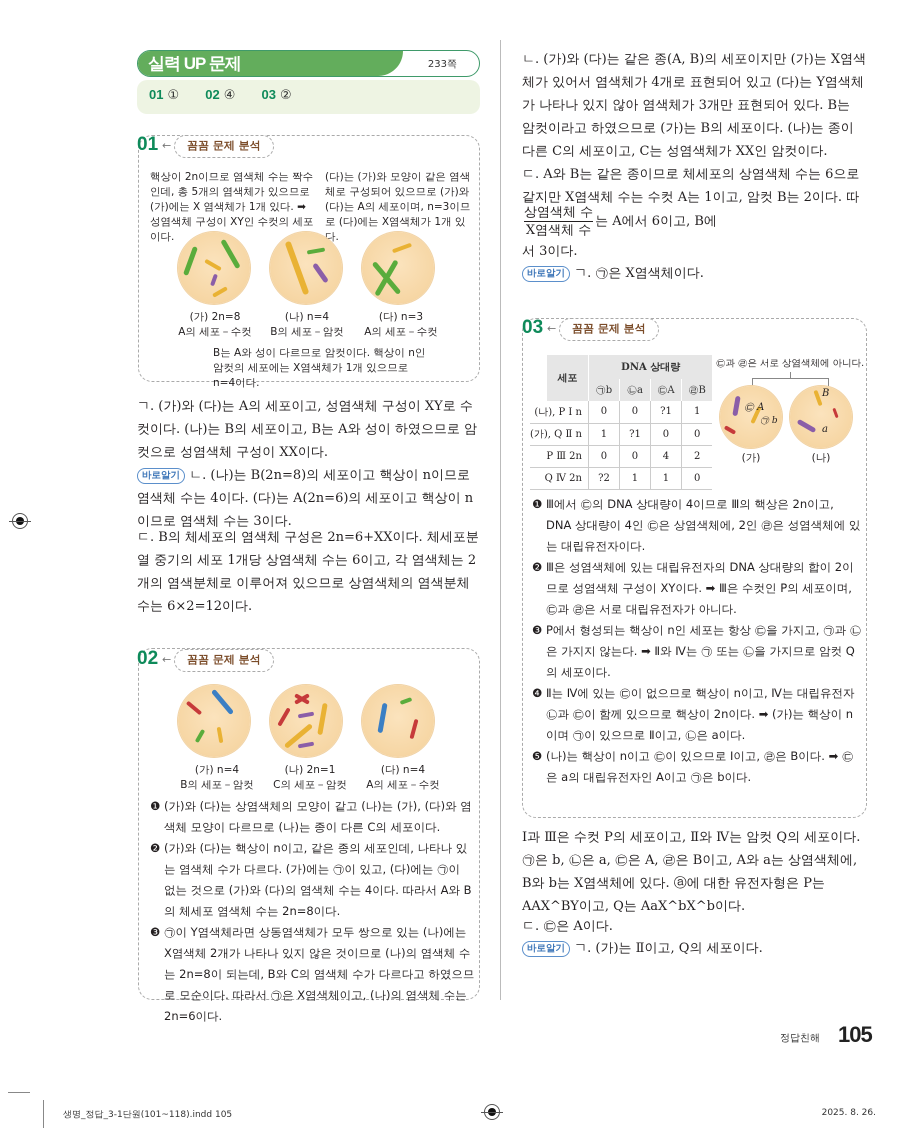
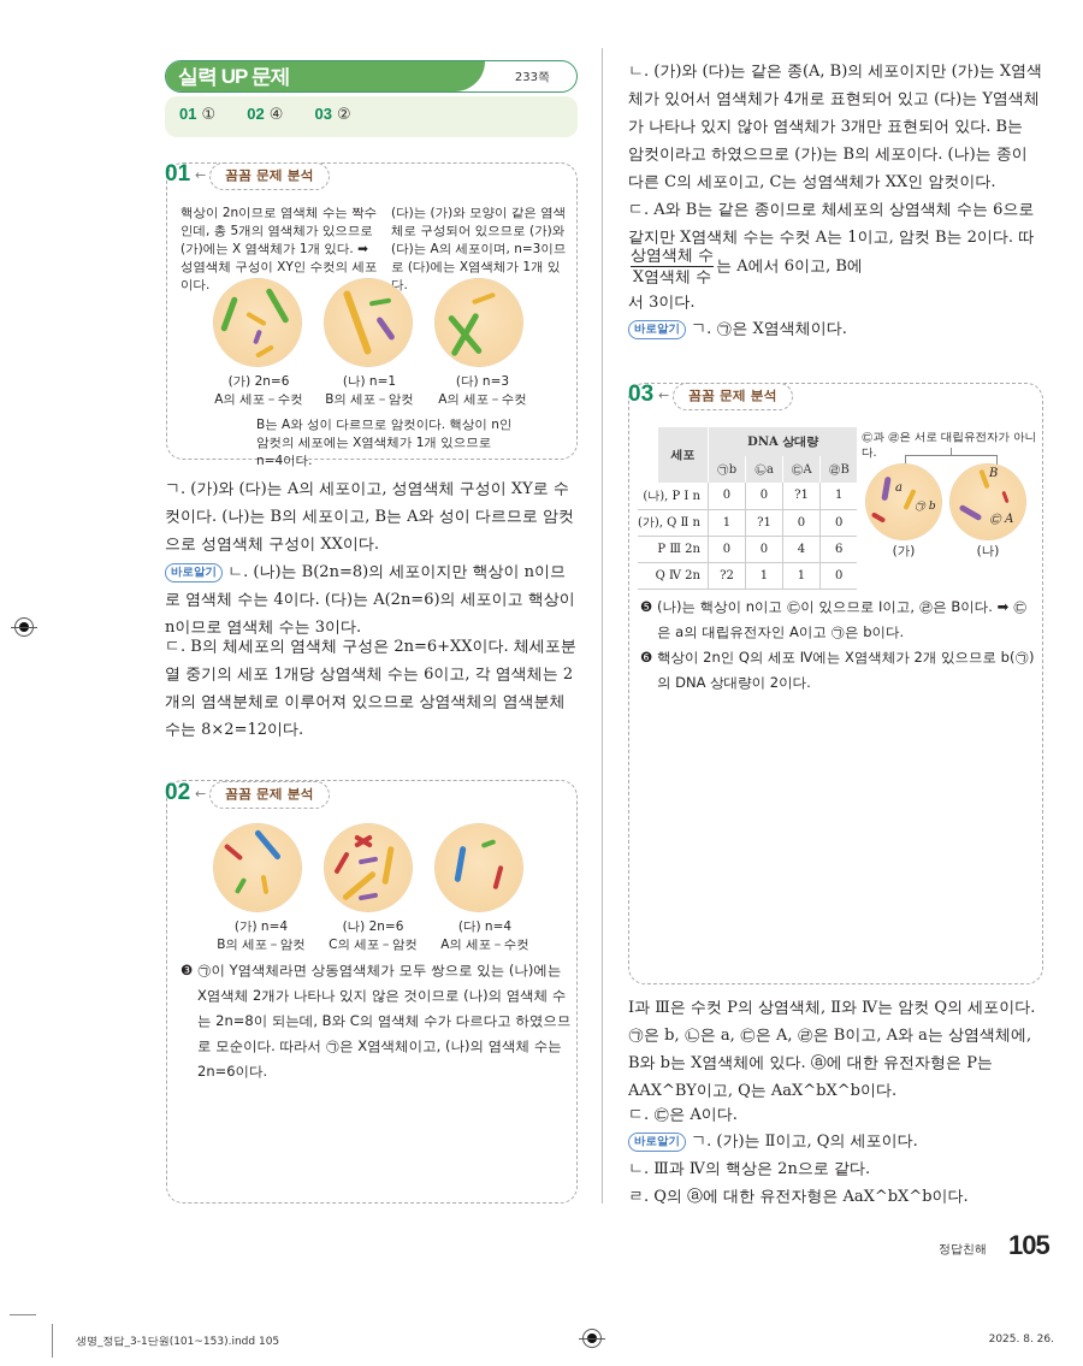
  실력 UP 문제
  233쪽
  01 ① 02 ④ 03 ②
  01
  ←
  꼼꼼 문제 분석
  핵상이 2n이므로 염색체 수는 짝수인데, 총 5개의 염색체가 있으므로 (가)에는 X 염색체가 1개 있다. ➡ 성염색체 구성이 XY인 수컷의 세포이다.
  (다)는 (가)와 모양이 같은 염색체로 구성되어 있으므로 (가)와 (다)는 A의 세포이며, n=3이므로 (다)에는 X염색체가 1개 있다.
- (가) 2n=8
+ (가) 2n=6
  A의 세포－수컷
- (나) n=4
+ (나) n=1
  B의 세포－암컷
  (다) n=3
  A의 세포－수컷
  B는 A와 성이 다르므로 암컷이다. 핵상이 n인 암컷의 세포에는 X염색체가 1개 있으므로 n=4이다.
- ㄱ. (가)와 (다)는 A의 세포이고, 성염색체 구성이 XY로 수컷이다. (나)는 B의 세포이고, B는 A와 성이 하였으므로 암컷으로 성염색체 구성이 XX이다.
+ ㄱ. (가)와 (다)는 A의 세포이고, 성염색체 구성이 XY로 수컷이다. (나)는 B의 세포이고, B는 A와 성이 다르므로 암컷으로 성염색체 구성이 XX이다.
- 바로알기 ㄴ. (나)는 B(2n=8)의 세포이고 핵상이 n이므로 염색체 수는 4이다. (다)는 A(2n=6)의 세포이고 핵상이 n이므로 염색체 수는 3이다.
+ 바로알기 ㄴ. (나)는 B(2n=8)의 세포이지만 핵상이 n이므로 염색체 수는 4이다. (다)는 A(2n=6)의 세포이고 핵상이 n이므로 염색체 수는 3이다.
- ㄷ. B의 체세포의 염색체 구성은 2n=6+XX이다. 체세포분열 중기의 세포 1개당 상염색체 수는 6이고, 각 염색체는 2개의 염색분체로 이루어져 있으므로 상염색체의 염색분체 수는 6×2=12이다.
+ ㄷ. B의 체세포의 염색체 구성은 2n=6+XX이다. 체세포분열 중기의 세포 1개당 상염색체 수는 6이고, 각 염색체는 2개의 염색분체로 이루어져 있으므로 상염색체의 염색분체 수는 8×2=12이다.
  02
  ←
  꼼꼼 문제 분석
  (가) n=4
  B의 세포－암컷
- (나) 2n=1
+ (나) 2n=6
  C의 세포－암컷
  (다) n=4
  A의 세포－수컷
- ❶ (가)와 (다)는 상염색체의 모양이 같고 (나)는 (가), (다)와 염색체 모양이 다르므로 (나)는 종이 다른 C의 세포이다.
- ❷ (가)와 (다)는 핵상이 n이고, 같은 종의 세포인데, 나타나 있는 염색체 수가 다르다. (가)에는 ㉠이 있고, (다)에는 ㉠이 없는 것으로 (가)와 (다)의 염색체 수는 4이다. 따라서 A와 B의 체세포 염색체 수는 2n=8이다.
  ❸ ㉠이 Y염색체라면 상동염색체가 모두 쌍으로 있는 (나)에는 X염색체 2개가 나타나 있지 않은 것이므로 (나)의 염색체 수는 2n=8이 되는데, B와 C의 염색체 수가 다르다고 하였으므로 모순이다. 따라서 ㉠은 X염색체이고, (나)의 염색체 수는 2n=6이다.
  ㄴ. (가)와 (다)는 같은 종(A, B)의 세포이지만 (가)는 X염색체가 있어서 염색체가 4개로 표현되어 있고 (다)는 Y염색체가 나타나 있지 않아 염색체가 3개만 표현되어 있다. B는 암컷이라고 하였으므로 (가)는 B의 세포이다. (나)는 종이 다른 C의 세포이고, C는 성염색체가 XX인 암컷이다.
  ㄷ. A와 B는 같은 종이므로 체세포의 상염색체 수는 6으로 같지만 X염색체 수는 수컷 A는 1이고, 암컷 B는 2이다. 따
  상염색체 수
  X염색체 수
  는 A에서 6이고, B에
  서 3이다.
  바로알기 ㄱ. ㉠은 X염색체이다.
  03
  ←
  꼼꼼 문제 분석
  	세포	DNA 상대량
  	㉠b	㉡a	㉢A	㉣B
  (나), P Ⅰ n	0	0	?1	1
  (가), Q Ⅱ n	1	?1	0	0
- P Ⅲ 2n	0	0	4	2
+ P Ⅲ 2n	0	0	4	6
  Q Ⅳ 2n	?2	1	1	0
- ㉢과 ㉣은 서로 상염색체에 아니다.
+ ㉢과 ㉣은 서로 대립유전자가 아니다.
- ㉢ A
+ a
  ㉠ b
  B
- a
+ ㉢ A
  (가)
  (나)
- ❶ Ⅲ에서 ㉢의 DNA 상대량이 4이므로 Ⅲ의 핵상은 2n이고, DNA 상대량이 4인 ㉢은 상염색체에, 2인 ㉣은 성염색체에 있는 대립유전자이다.
- ❷ Ⅲ은 성염색체에 있는 대립유전자의 DNA 상대량의 합이 2이므로 성염색체 구성이 XY이다. ➡ Ⅲ은 수컷인 P의 세포이며, ㉢과 ㉣은 서로 대립유전자가 아니다.
- ❸ P에서 형성되는 핵상이 n인 세포는 항상 ㉢을 가지고, ㉠과 ㉡은 가지지 않는다. ➡ Ⅱ와 Ⅳ는 ㉠ 또는 ㉡을 가지므로 암컷 Q의 세포이다.
- ❹ Ⅱ는 Ⅳ에 있는 ㉢이 없으므로 핵상이 n이고, Ⅳ는 대립유전자 ㉡과 ㉢이 함께 있으므로 핵상이 2n이다. ➡ (가)는 핵상이 n이며 ㉠이 있으므로 Ⅱ이고, ㉡은 a이다.
  ❺ (나)는 핵상이 n이고 ㉢이 있으므로 Ⅰ이고, ㉣은 B이다. ➡ ㉢은 a의 대립유전자인 A이고 ㉠은 b이다.
+ ❻ 핵상이 2n인 Q의 세포 Ⅳ에는 X염색체가 2개 있으므로 b(㉠)의 DNA 상대량이 2이다.
- Ⅰ과 Ⅲ은 수컷 P의 세포이고, Ⅱ와 Ⅳ는 암컷 Q의 세포이다. ㉠은 b, ㉡은 a, ㉢은 A, ㉣은 B이고, A와 a는 상염색체에, B와 b는 X염색체에 있다. ⓐ에 대한 유전자형은 P는 AAX^BY이고, Q는 AaX^bX^b이다.
+ Ⅰ과 Ⅲ은 수컷 P의 상염색체, Ⅱ와 Ⅳ는 암컷 Q의 세포이다. ㉠은 b, ㉡은 a, ㉢은 A, ㉣은 B이고, A와 a는 상염색체에, B와 b는 X염색체에 있다. ⓐ에 대한 유전자형은 P는 AAX^BY이고, Q는 AaX^bX^b이다.
  ㄷ. ㉢은 A이다.
  바로알기 ㄱ. (가)는 Ⅱ이고, Q의 세포이다.
+ ㄴ. Ⅲ과 Ⅳ의 핵상은 2n으로 같다.
+ ㄹ. Q의 ⓐ에 대한 유전자형은 AaX^bX^b이다.
  정답친해
  105
- 생명_정답_3-1단원(101~118).indd 105
+ 생명_정답_3-1단원(101~153).indd 105
  2025. 8. 26.
